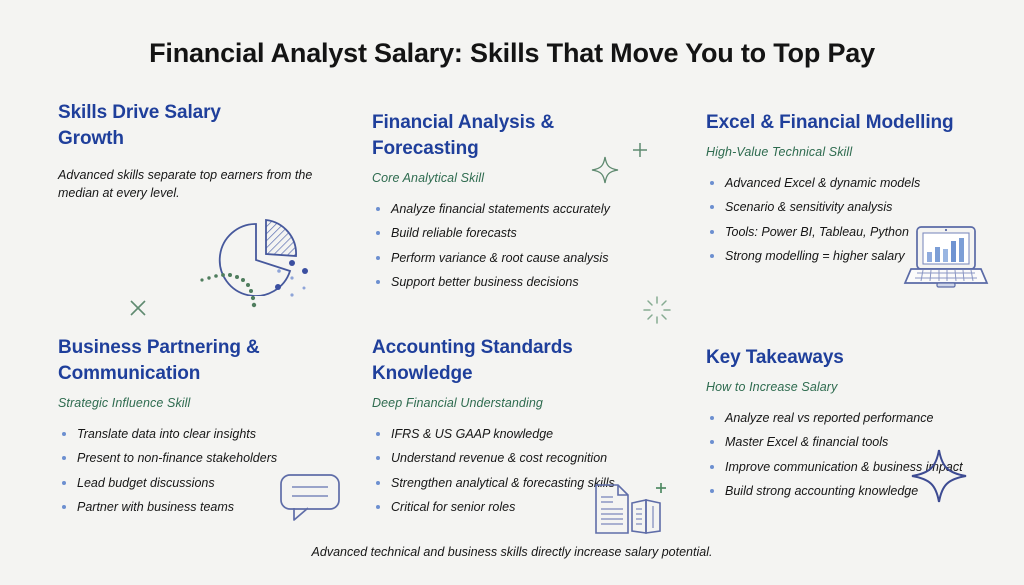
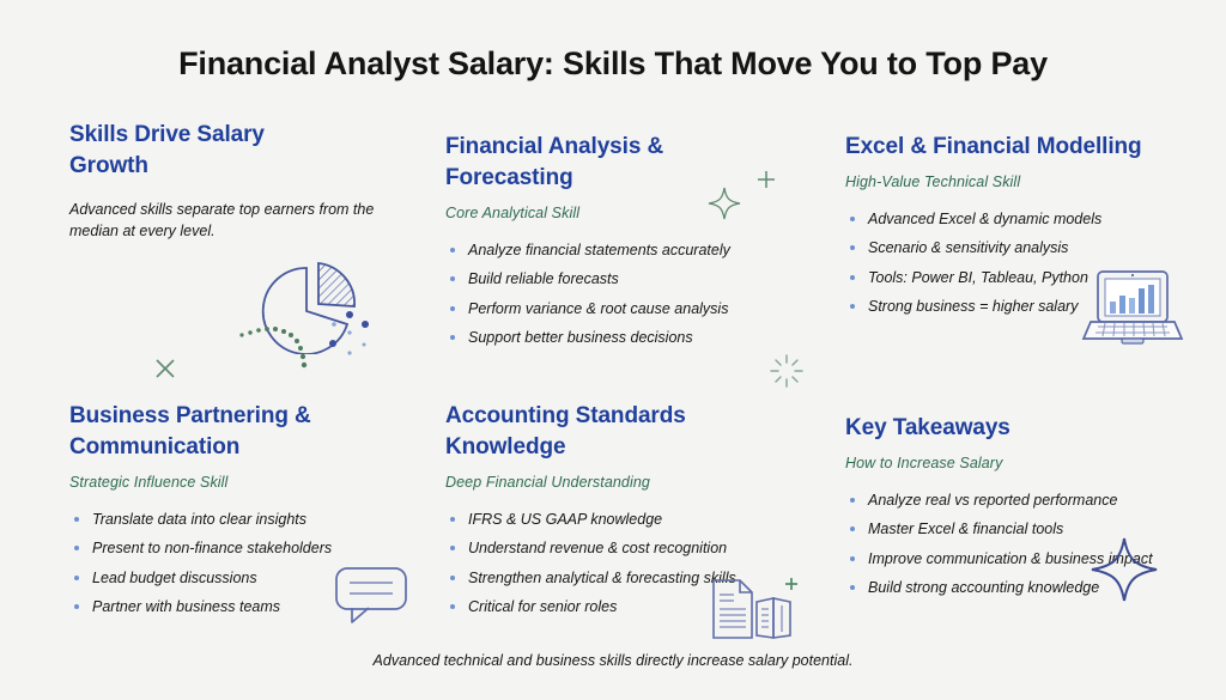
  Financial Analyst Salary: Skills That Move You to Top Pay
  Skills Drive Salary Growth
  Advanced skills separate top earners from the median at every level.
  Financial Analysis & Forecasting
  Core Analytical Skill
  Analyze financial statements accurately
  Build reliable forecasts
  Perform variance & root cause analysis
  Support better business decisions
  Excel & Financial Modelling
  High-Value Technical Skill
  Advanced Excel & dynamic models
  Scenario & sensitivity analysis
  Tools: Power BI, Tableau, Python
- Strong modelling = higher salary
+ Strong business = higher salary
  Business Partnering & Communication
  Strategic Influence Skill
  Translate data into clear insights
  Present to non-finance stakeholders
  Lead budget discussions
  Partner with business teams
  Accounting Standards Knowledge
  Deep Financial Understanding
  IFRS & US GAAP knowledge
  Understand revenue & cost recognition
  Strengthen analytical & forecasting skills
  Critical for senior roles
  Key Takeaways
  How to Increase Salary
  Analyze real vs reported performance
  Master Excel & financial tools
  Improve communication & business impact
  Build strong accounting knowledge
  Advanced technical and business skills directly increase salary potential.
